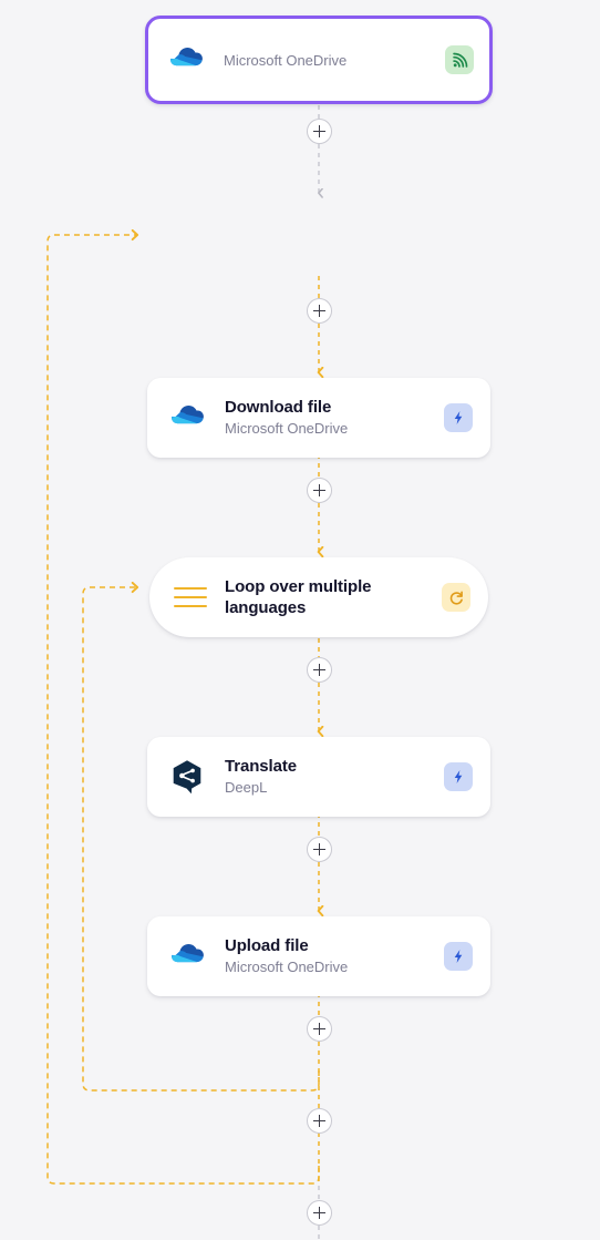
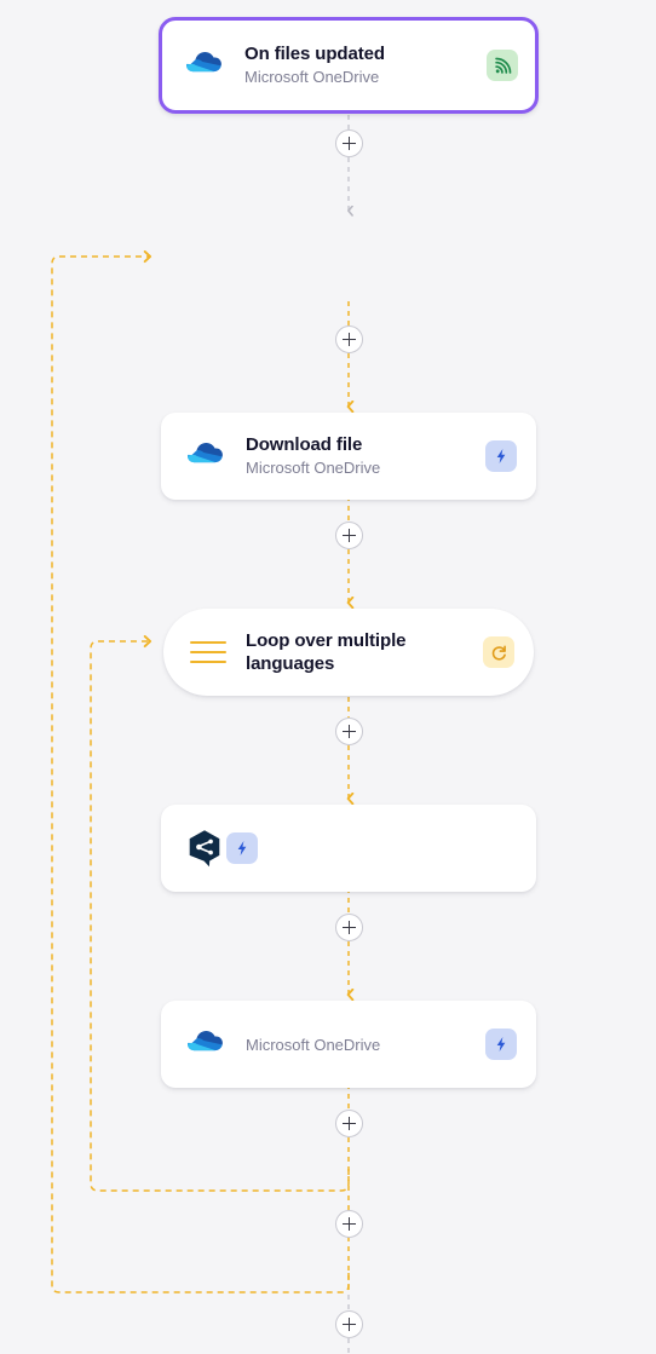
+ On files updated
  Microsoft OneDrive
  Download file
  Microsoft OneDrive
  Loop over multiple languages
- Translate
- DeepL
- Upload file
  Microsoft OneDrive
